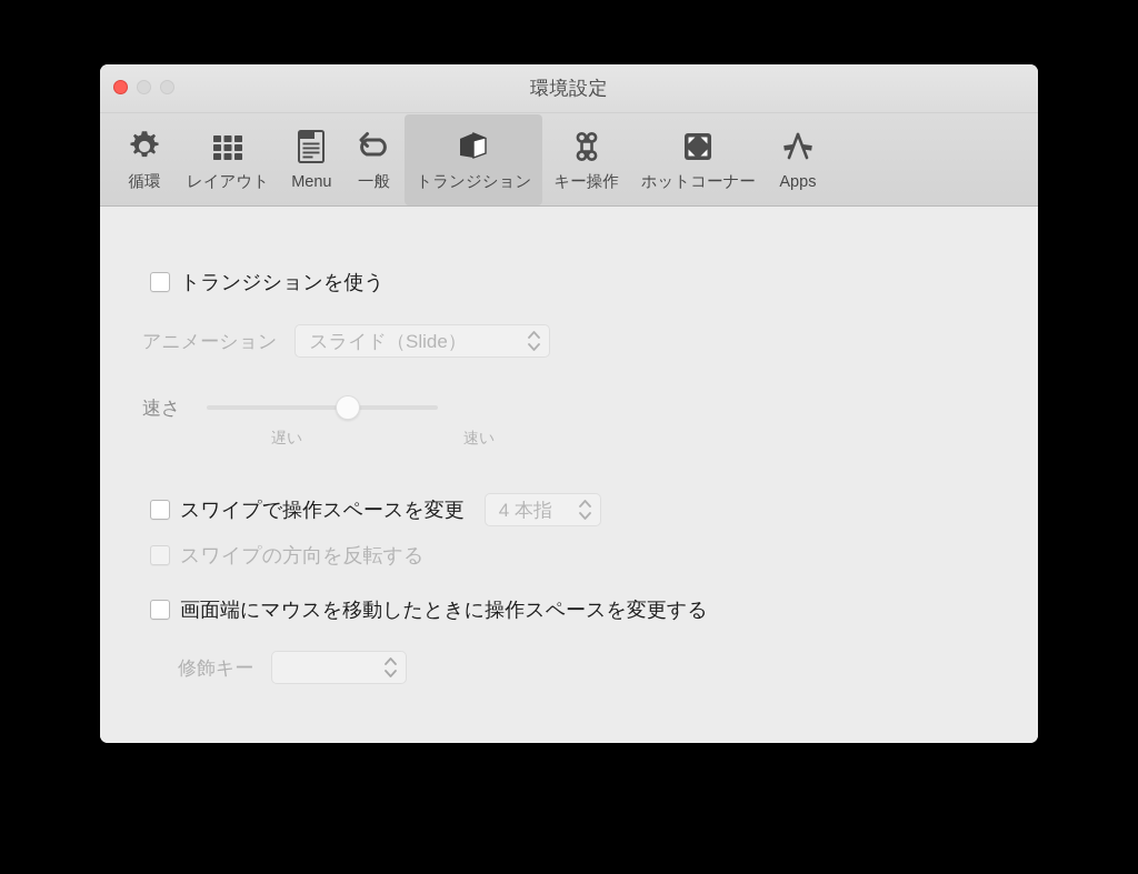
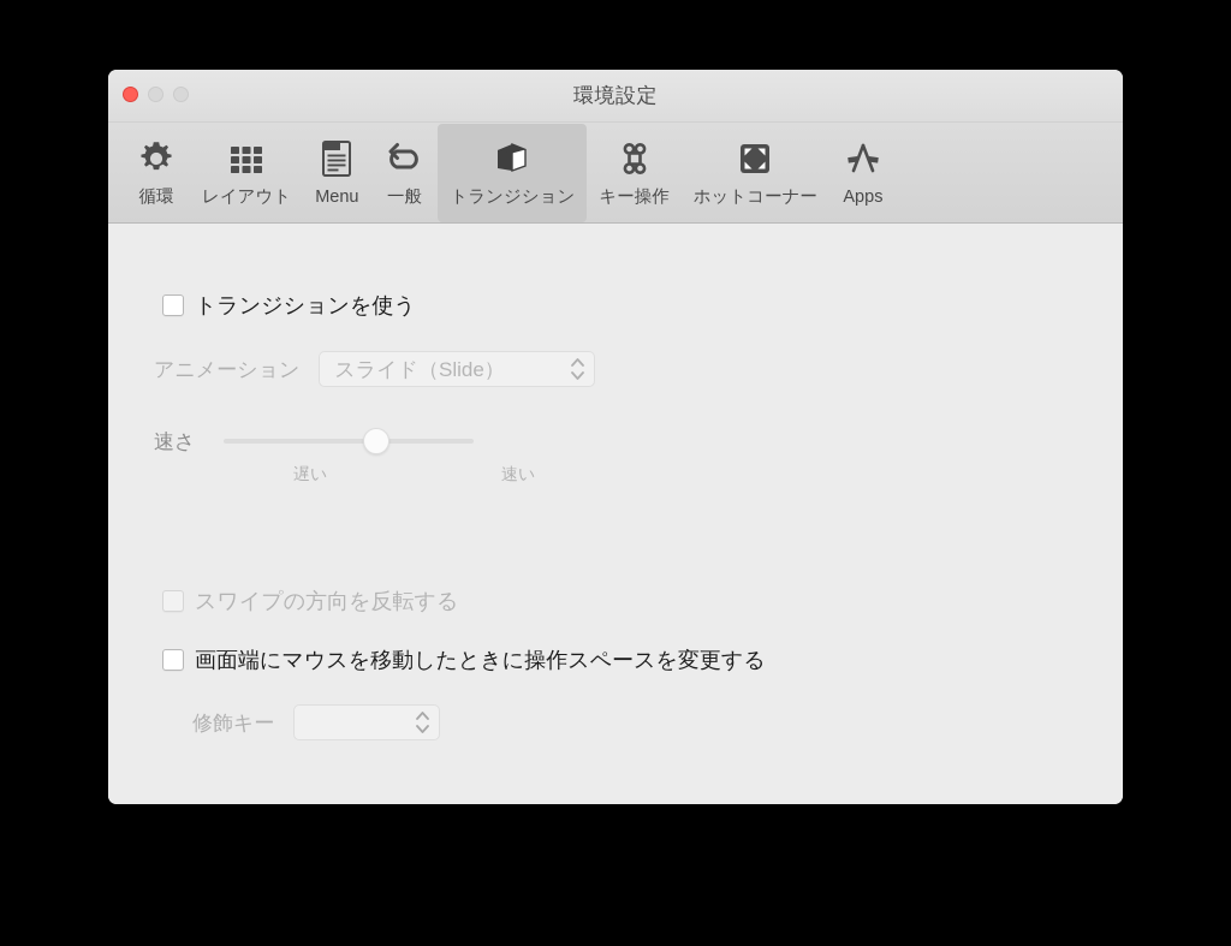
  環境設定
  循環
  レイアウト
  Menu
  一般
  トランジション
  キー操作
  ホットコーナー
  Apps
  トランジションを使う
  アニメーション
  スライド（Slide）
  速さ
  遅い
  速い
- スワイプで操作スペースを変更
- 4 本指
  スワイプの方向を反転する
  画面端にマウスを移動したときに操作スペースを変更する
  修飾キー
